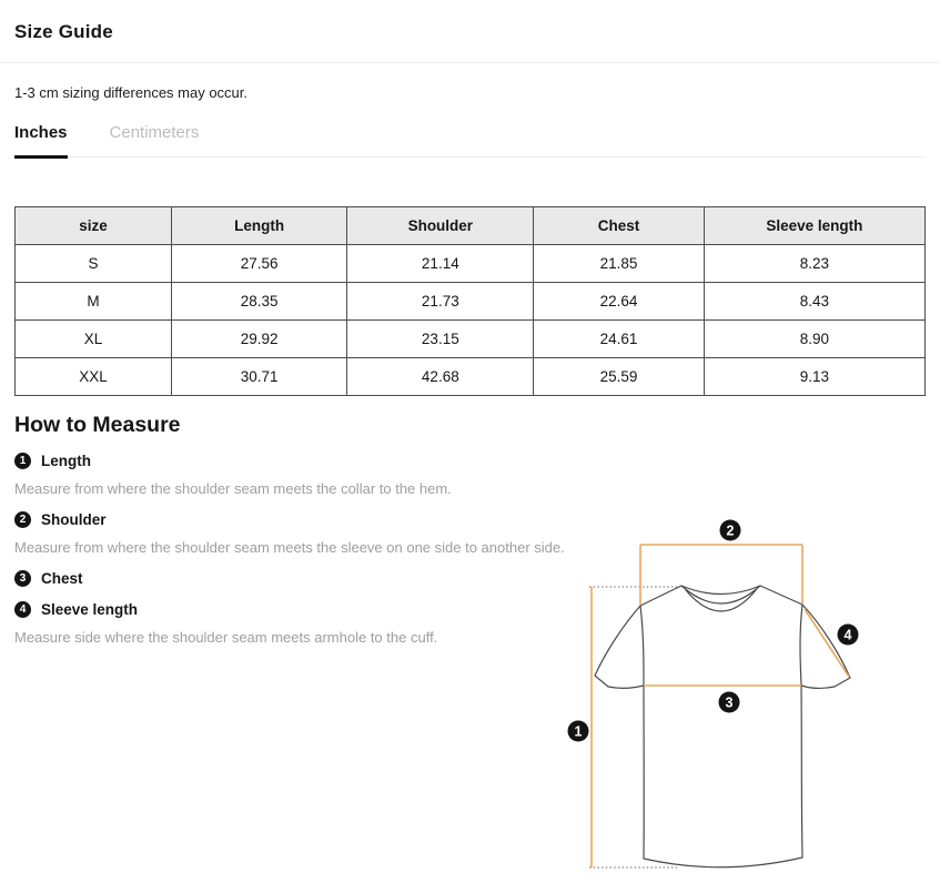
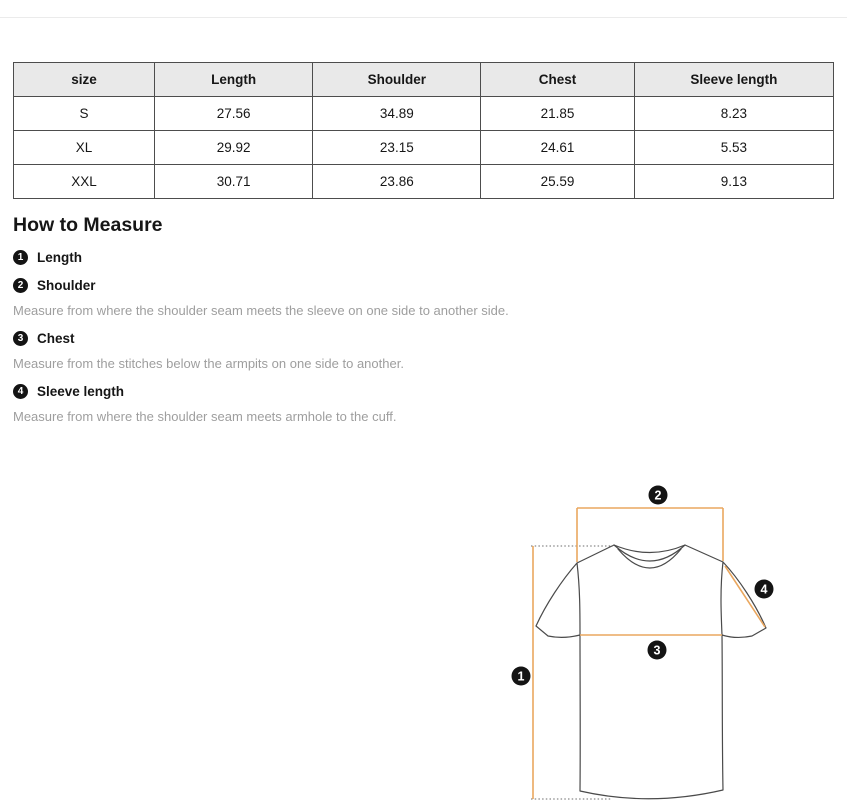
- Size Guide
- 1-3 cm sizing differences may occur.
- Inches
- Centimeters
  size	Length	Shoulder	Chest	Sleeve length
- S	27.56	21.14	21.85	8.23
+ S	27.56	34.89	21.85	8.23
- M	28.35	21.73	22.64	8.43
- XL	29.92	23.15	24.61	8.90
+ XL	29.92	23.15	24.61	5.53
- XXL	30.71	42.68	25.59	9.13
+ XXL	30.71	23.86	25.59	9.13
  How to Measure
  1
  Length
- Measure from where the shoulder seam meets the collar to the hem.
  2
  Shoulder
  Measure from where the shoulder seam meets the sleeve on one side to another side.
  3
  Chest
+ Measure from the stitches below the armpits on one side to another.
  4
  Sleeve length
- Measure side where the shoulder seam meets armhole to the cuff.
+ Measure from where the shoulder seam meets armhole to the cuff.
  1
  2
  3
  4
